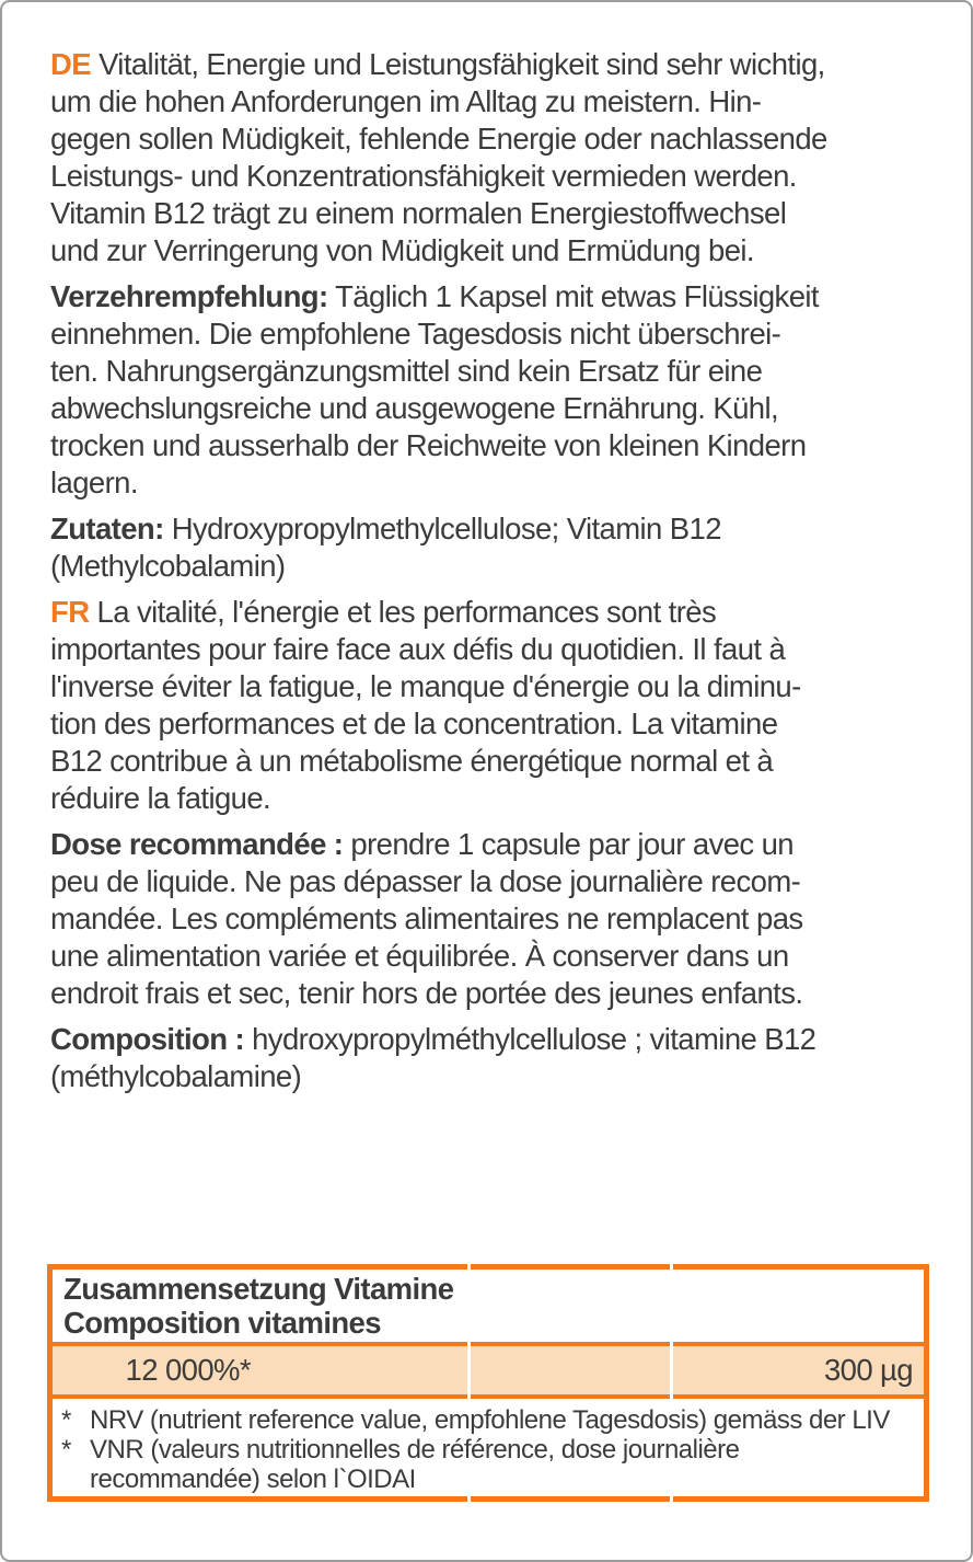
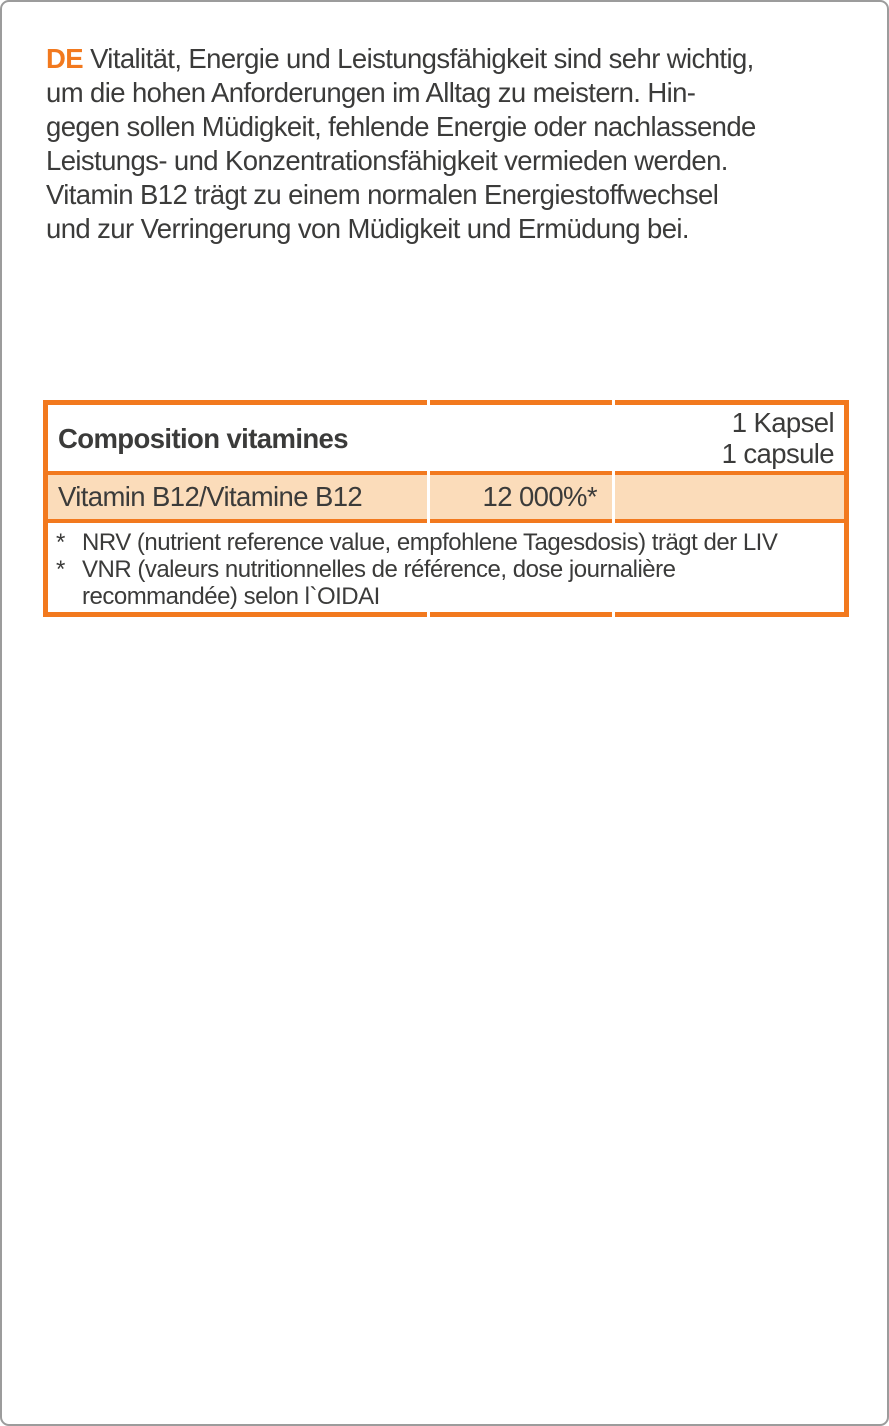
  DE Vitalität, Energie und Leistungsfähigkeit sind sehr wichtig,
  um die hohen Anforderungen im Alltag zu meistern. Hin-
  gegen sollen Müdigkeit, fehlende Energie oder nachlassende
  Leistungs- und Konzentrationsfähigkeit vermieden werden.
  Vitamin B12 trägt zu einem normalen Energiestoffwechsel
  und zur Verringerung von Müdigkeit und Ermüdung bei.
- Verzehrempfehlung: Täglich 1 Kapsel mit etwas Flüssigkeit
- einnehmen. Die empfohlene Tagesdosis nicht überschrei-
- ten. Nahrungsergänzungsmittel sind kein Ersatz für eine
- abwechslungsreiche und ausgewogene Ernährung. Kühl,
- trocken und ausserhalb der Reichweite von kleinen Kindern
- lagern.
- Zutaten: Hydroxypropylmethylcellulose; Vitamin B12
- (Methylcobalamin)
- FR La vitalité, l'énergie et les performances sont très
- importantes pour faire face aux défis du quotidien. Il faut à
- l'inverse éviter la fatigue, le manque d'énergie ou la diminu-
- tion des performances et de la concentration. La vitamine
- B12 contribue à un métabolisme énergétique normal et à
- réduire la fatigue.
- Dose recommandée : prendre 1 capsule par jour avec un
- peu de liquide. Ne pas dépasser la dose journalière recom-
- mandée. Les compléments alimentaires ne remplacent pas
- une alimentation variée et équilibrée. À conserver dans un
- endroit frais et sec, tenir hors de portée des jeunes enfants.
- Composition : hydroxypropylméthylcellulose ; vitamine B12
- (méthylcobalamine)
- Zusammensetzung Vitamine
  Composition vitamines
+ 1 Kapsel
+ 1 capsule
+ Vitamin B12/Vitamine B12
  12 000%*
- 300 µg
  *
- NRV (nutrient reference value, empfohlene Tagesdosis) gemäss der LIV
+ NRV (nutrient reference value, empfohlene Tagesdosis) trägt der LIV
  *
  VNR (valeurs nutritionnelles de référence, dose journalière
  recommandée) selon l`OIDAI
